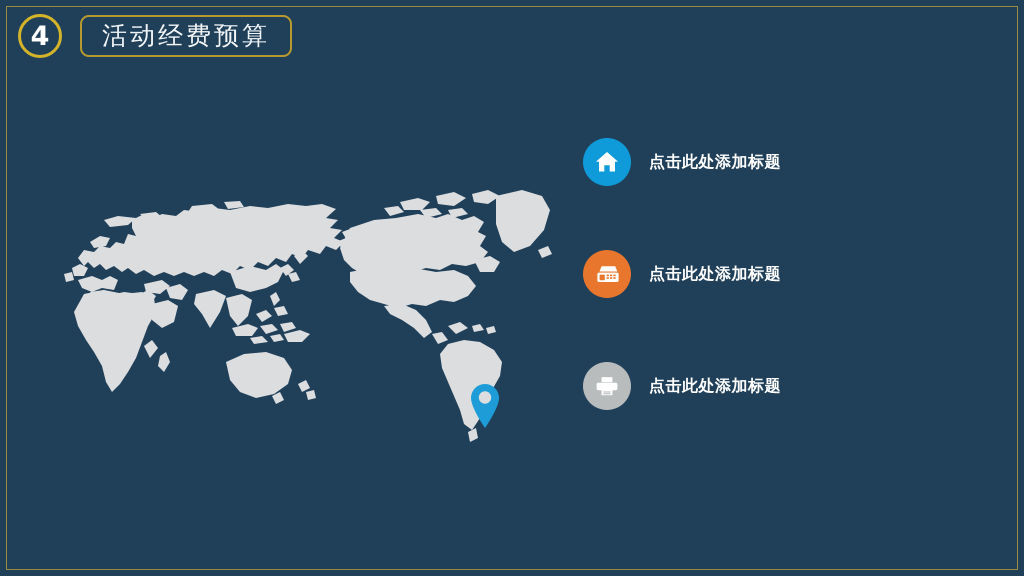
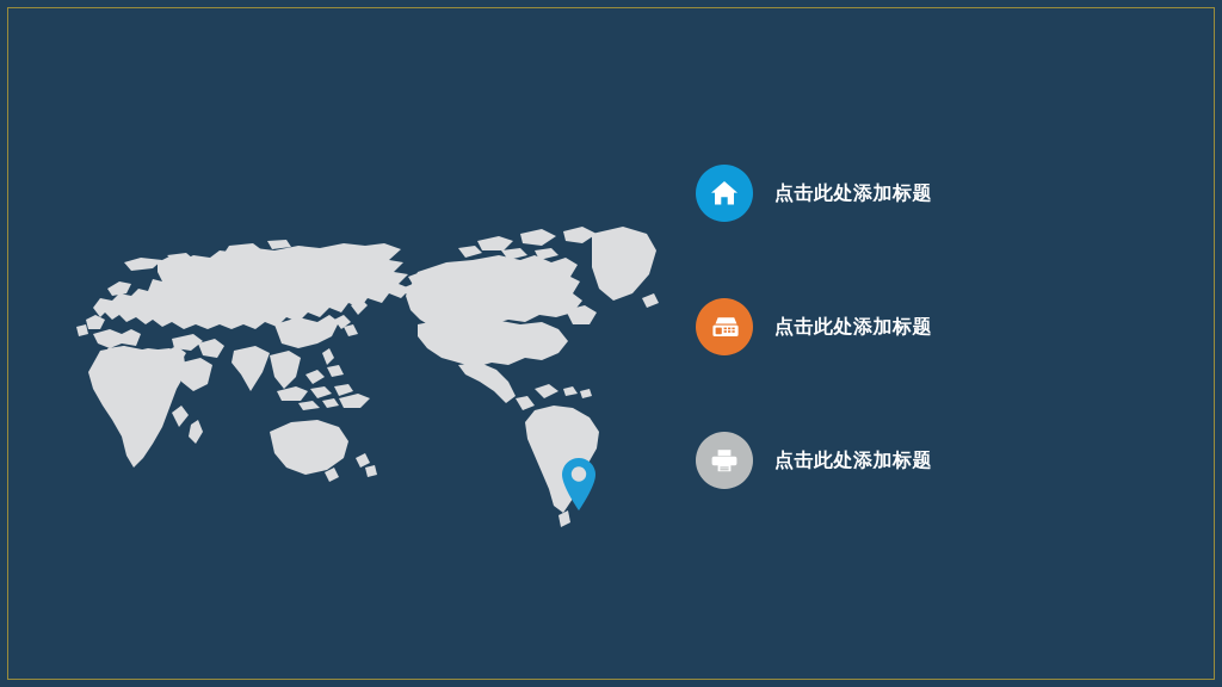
- 4
- 活动经费预算
  点击此处添加标题
  点击此处添加标题
  点击此处添加标题
